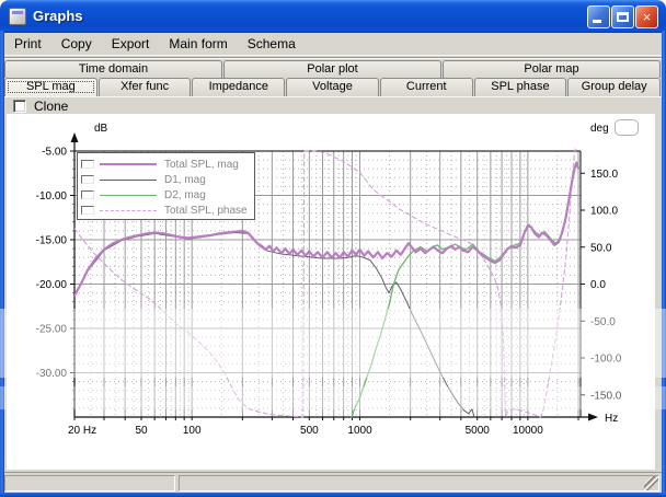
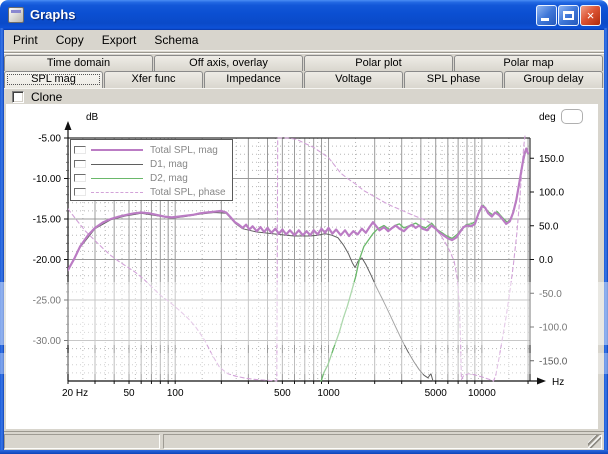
  Graphs
  ×
  Print
  Copy
  Export
- Main form
  Schema
  Time domain
+ Off axis, overlay
  Polar plot
  Polar map
  SPL mag
  Xfer func
  Impedance
  Voltage
- Current
  SPL phase
  Group delay
  Clone
  -5.00
  -10.00
  -15.00
  -20.00
  -25.00
  -30.00
  150.0
  100.0
  50.0
  0.0
  -50.0
  -100.0
  -150.0
  20 Hz
  50
  100
  500
  1000
  5000
  10000
  Hz
  dB
  deg
  Total SPL, mag
  D1, mag
  D2, mag
  Total SPL, phase
